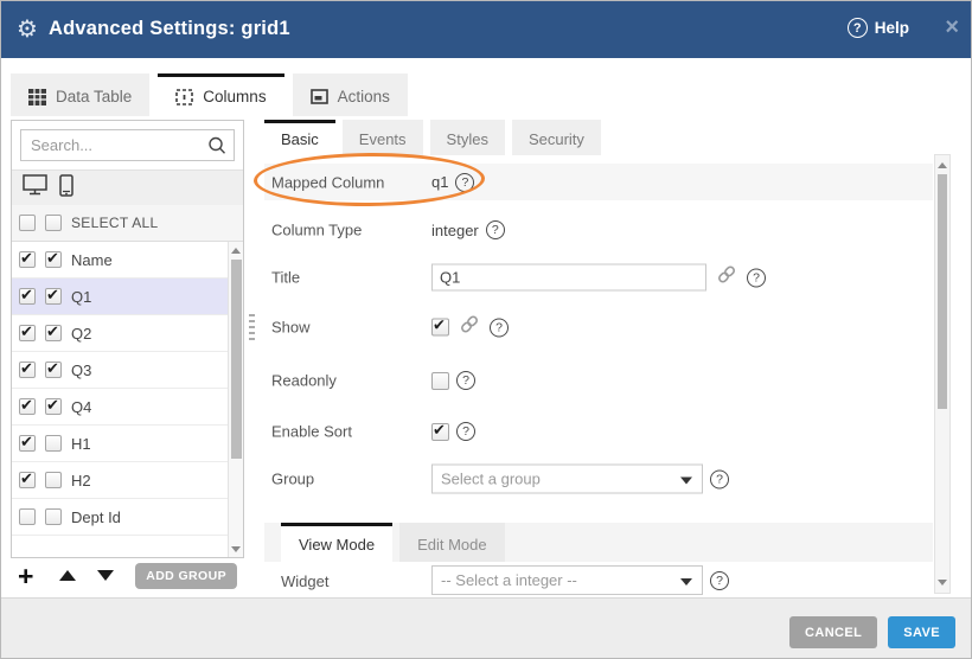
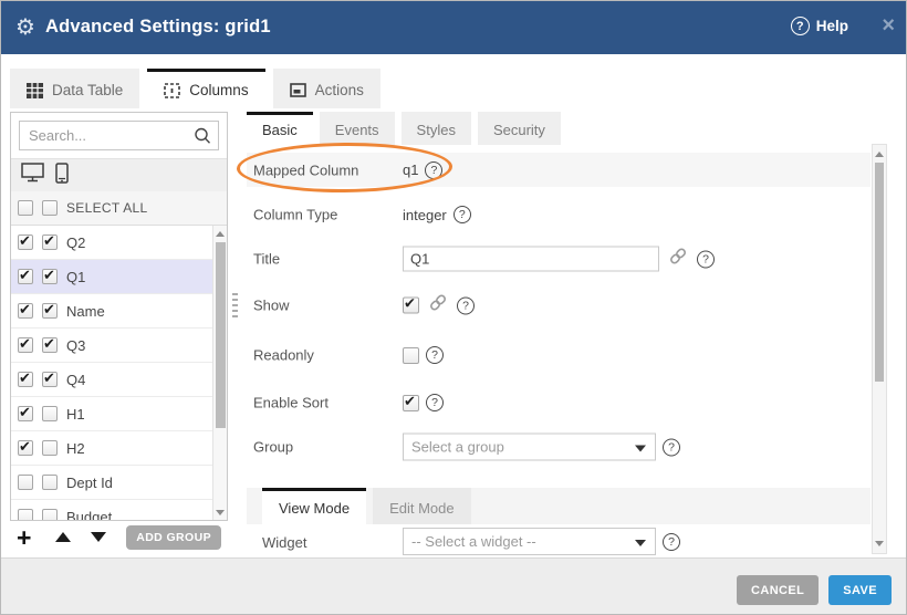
  ⚙
  Advanced Settings: grid1
  ?
  Help
  ×
  Data Table
  Columns
  Actions
  Search...
  SELECT ALL
- Name
+ Q2
  Q1
- Q2
+ Name
  Q3
  Q4
  H1
  H2
  Dept Id
+ Budget
  +
  ADD GROUP
  Basic
  Events
  Styles
  Security
  Mapped Column
  q1
  ?
  Column Type
  integer
  ?
  Title
  Q1
  ?
  Show
  ?
  Readonly
  ?
  Enable Sort
  ?
  Group
  Select a group
  ?
  View Mode
  Edit Mode
  Widget
- -- Select a integer --
+ -- Select a widget --
  ?
  CANCEL
  SAVE
